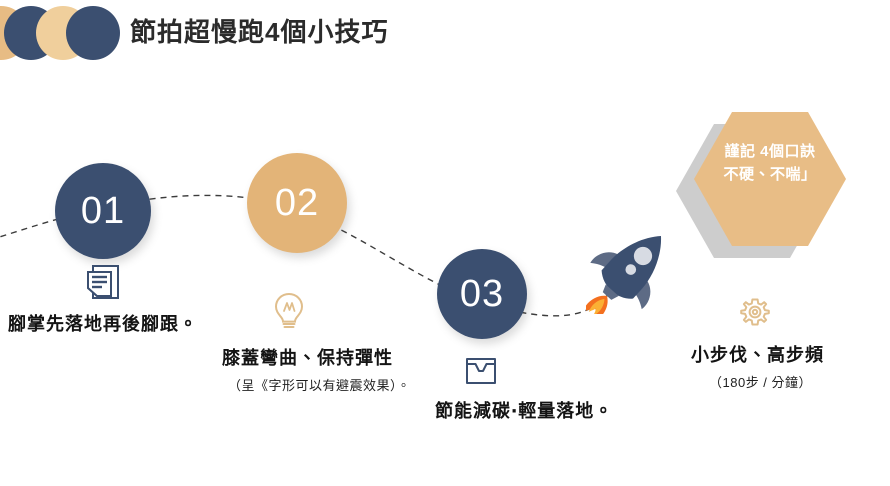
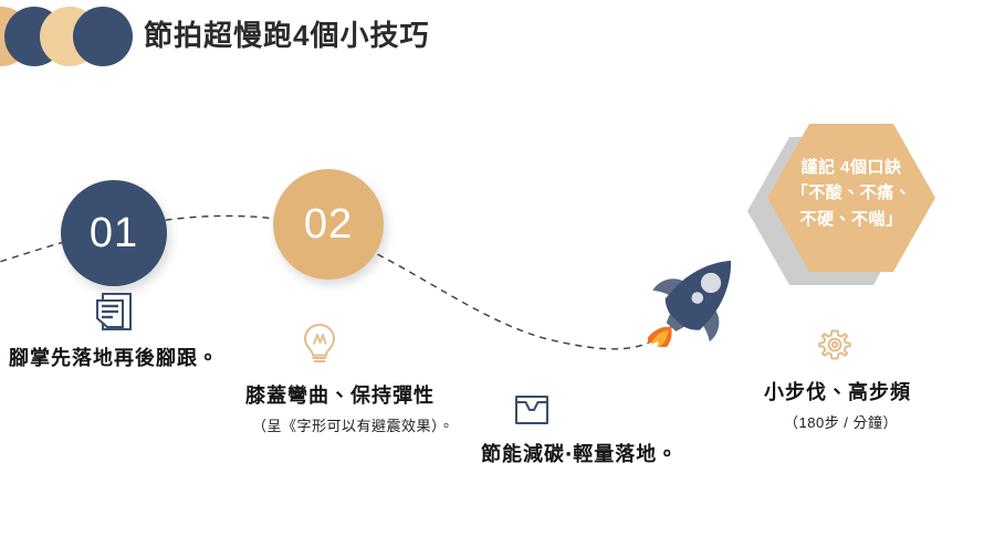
  節拍超慢跑4個小技巧
  01
  02
- 03
  謹記 4個口訣
+ 「不酸、不痛、
  不硬、不喘」
  腳掌先落地再後腳跟。
  膝蓋彎曲、保持彈性
  （呈《字形可以有避震效果）。
  節能減碳‧輕量落地。
  小步伐、高步頻
  （180步 / 分鐘）
